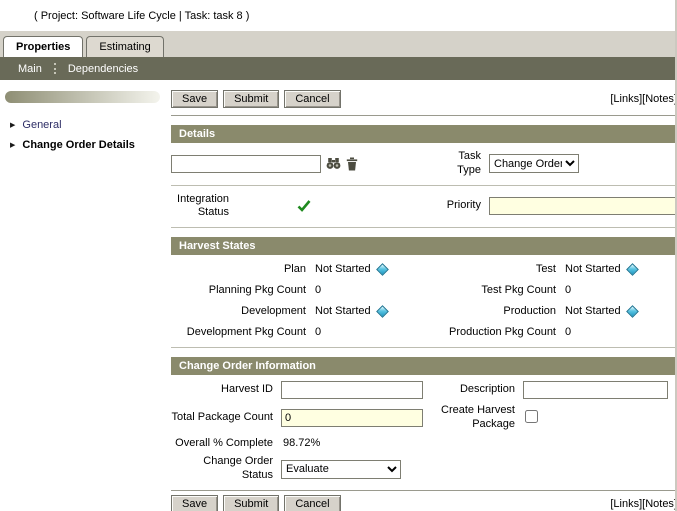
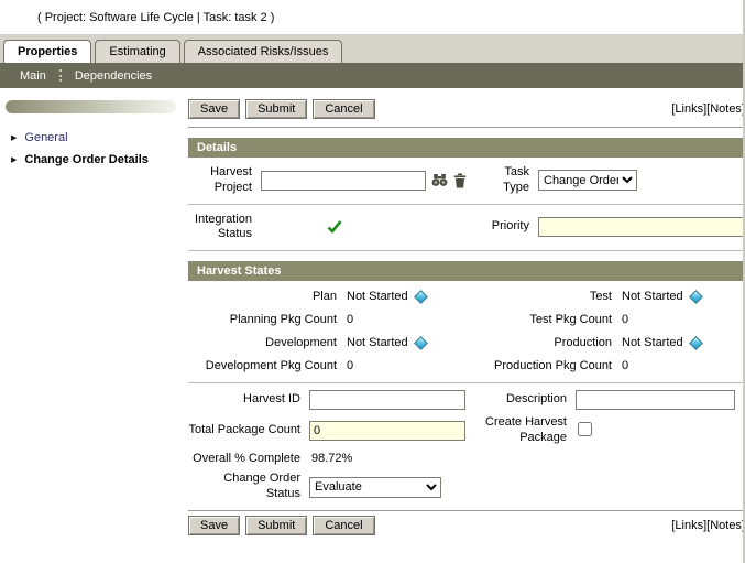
- ( Project: Software Life Cycle | Task: task 8 )
+ ( Project: Software Life Cycle | Task: task 2 )
  Properties
  Estimating
+ Associated Risks/Issues
  Main
  Dependencies
  General
  Change Order Details
  Save
  Submit
  Cancel
  [Links][Notes
  Details
+ Harvest Project
  Task Type
  Change Order
  Integration Status
  Priority
  Harvest States
  Plan
  Not Started
  Test
  Not Started
  Planning Pkg Count
  0
  Test Pkg Count
  0
  Development
  Not Started
  Production
  Not Started
  Development Pkg Count
  0
  Production Pkg Count
  0
- Change Order Information
  Harvest ID
  Description
  Total Package Count
  0
  Create Harvest Package
  Overall % Complete
  98.72%
  Change Order Status
  Evaluate
  Save
  Submit
  Cancel
  [Links][Notes
